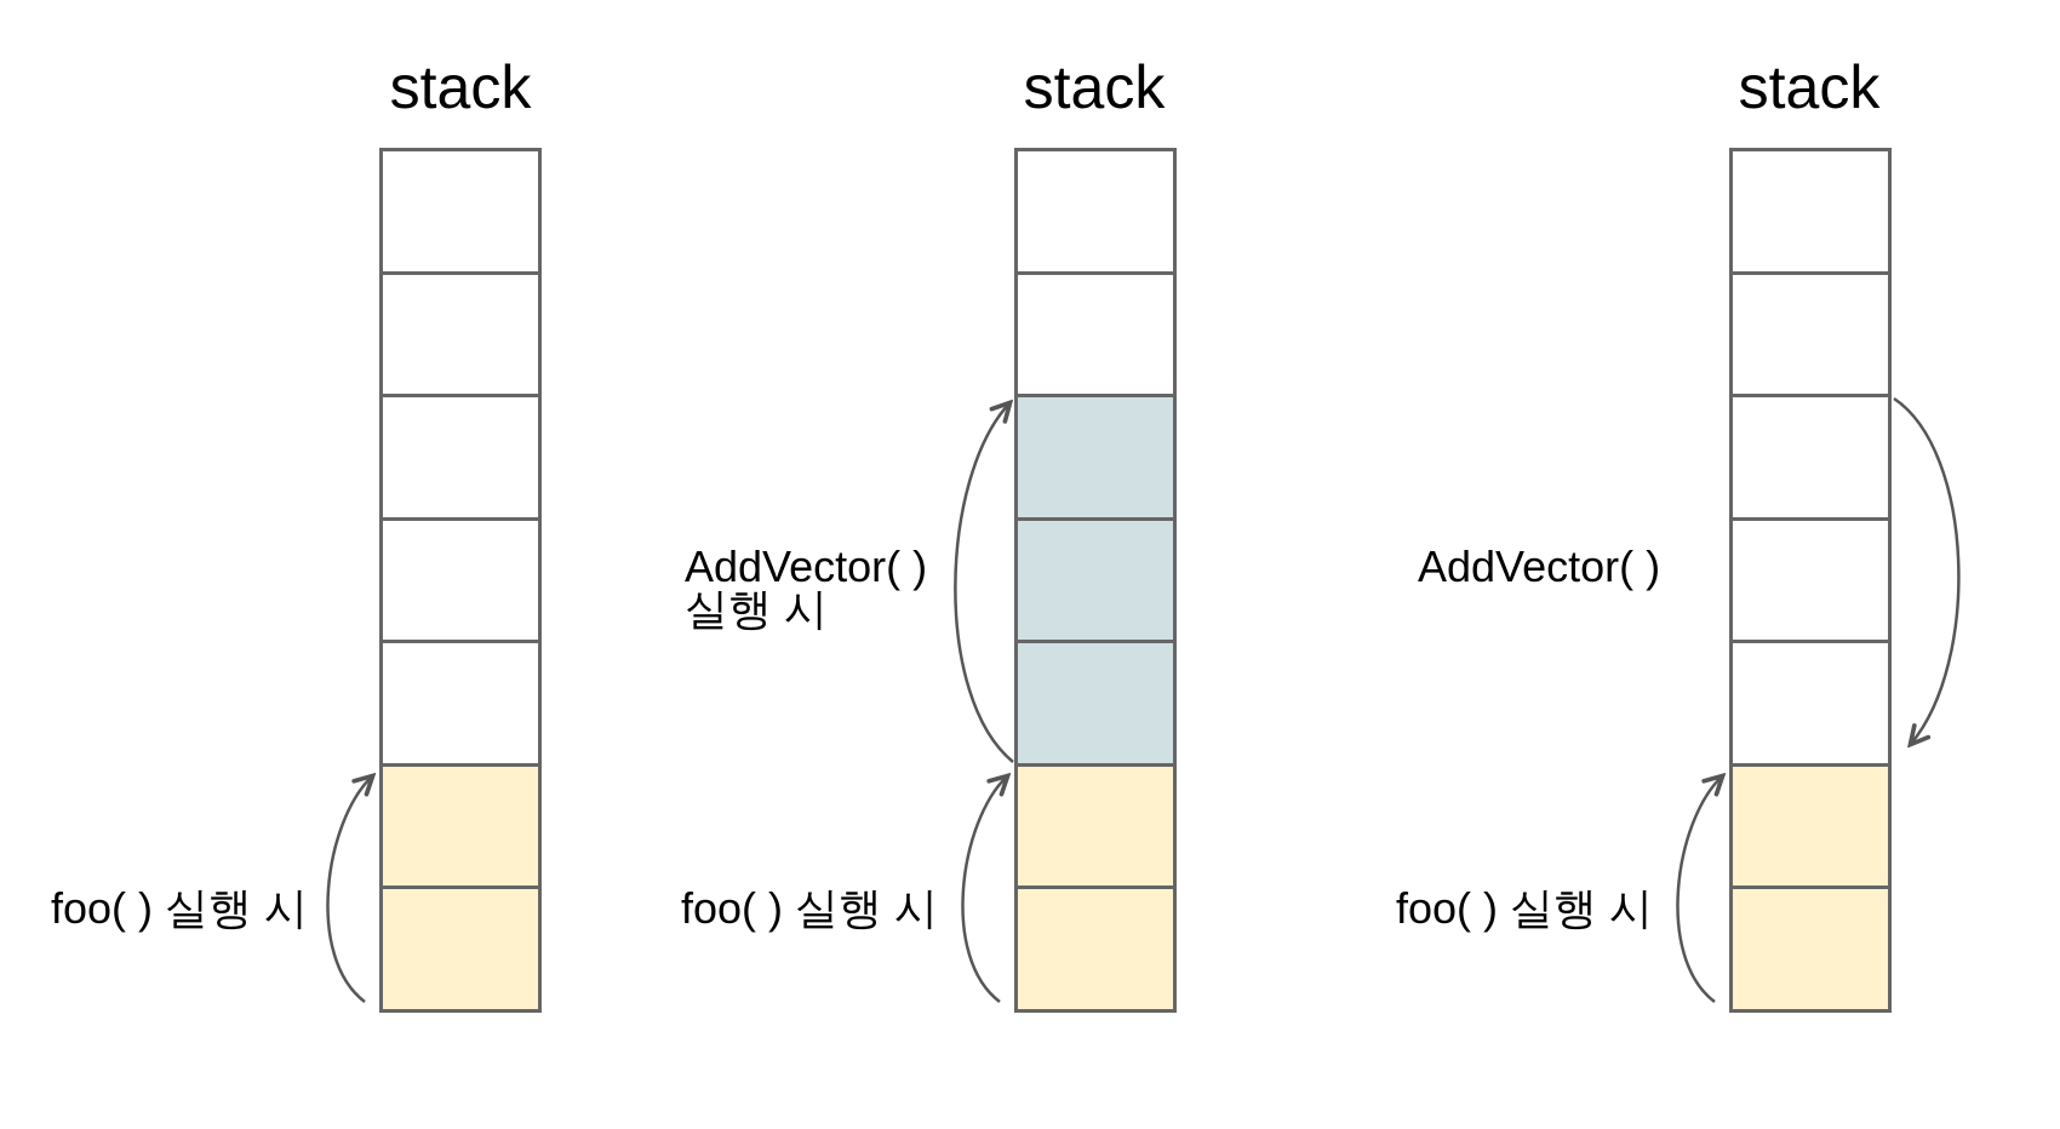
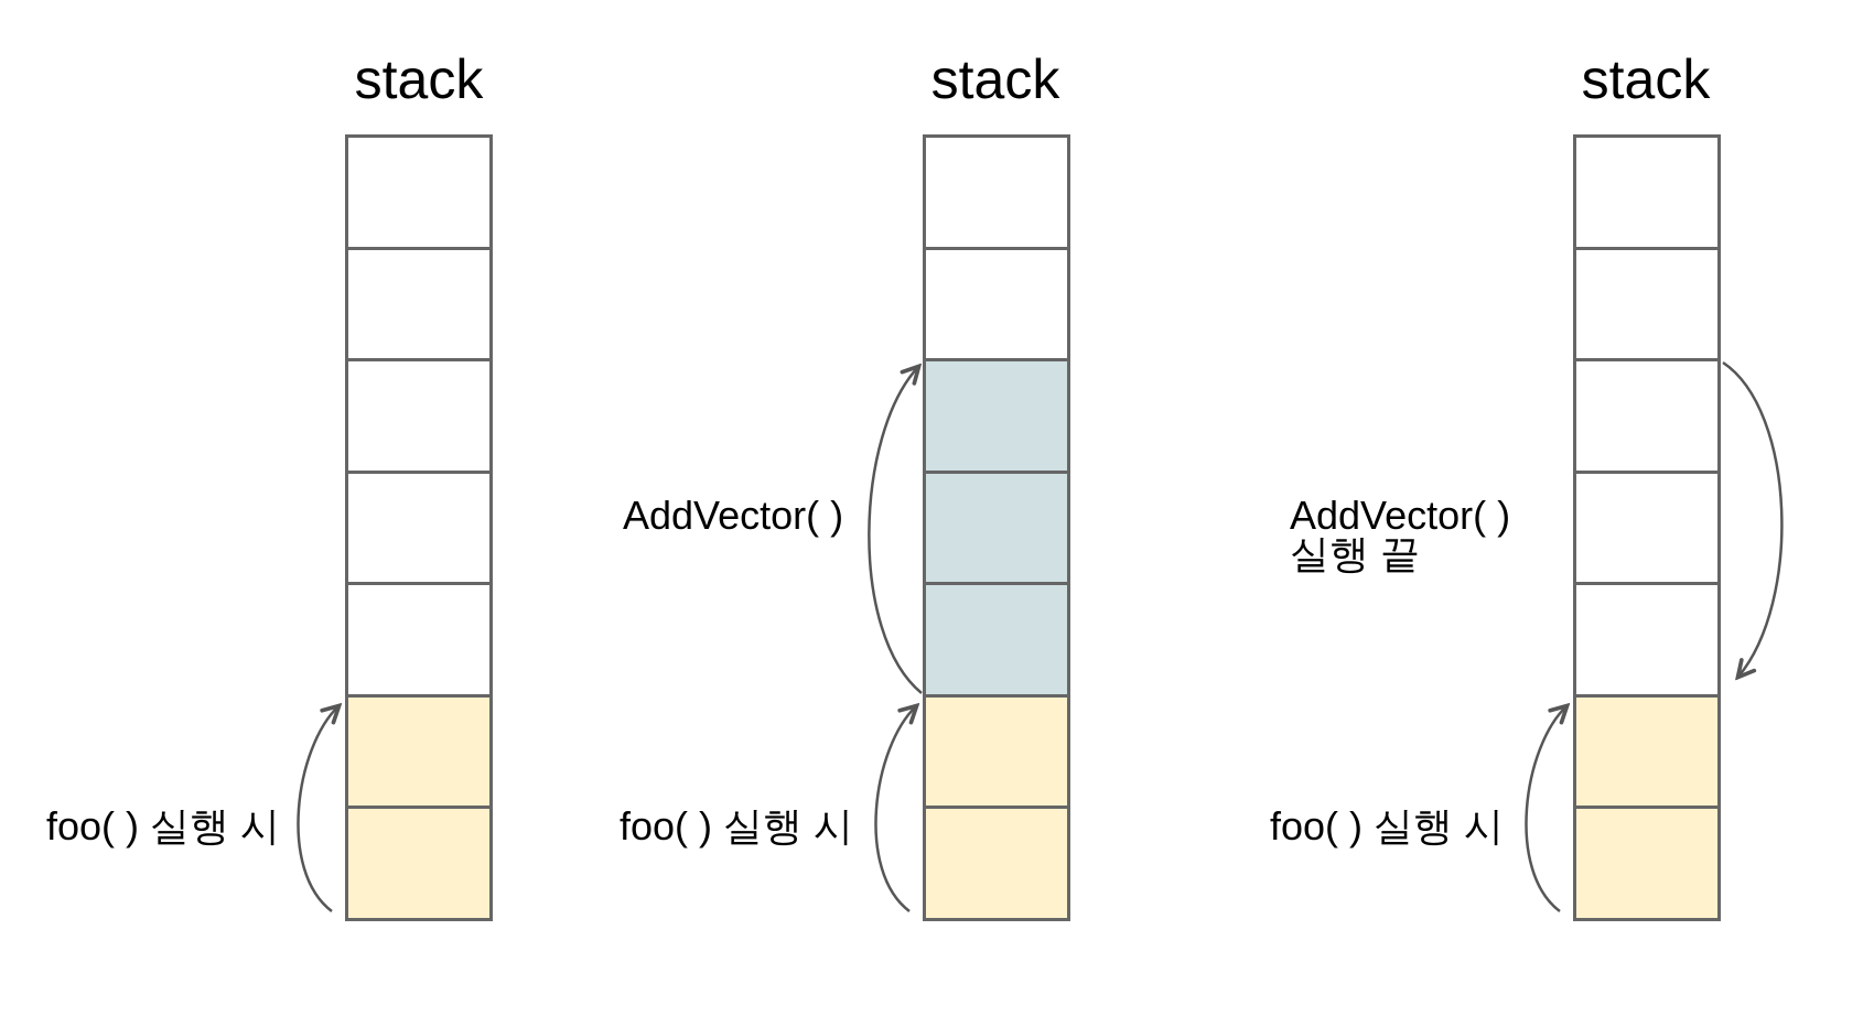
  stack
  stack
  stack
  foo( ) 실행 시
  AddVector( )
- 실행 시
  foo( ) 실행 시
  AddVector( )
+ 실행 끝
  foo( ) 실행 시
